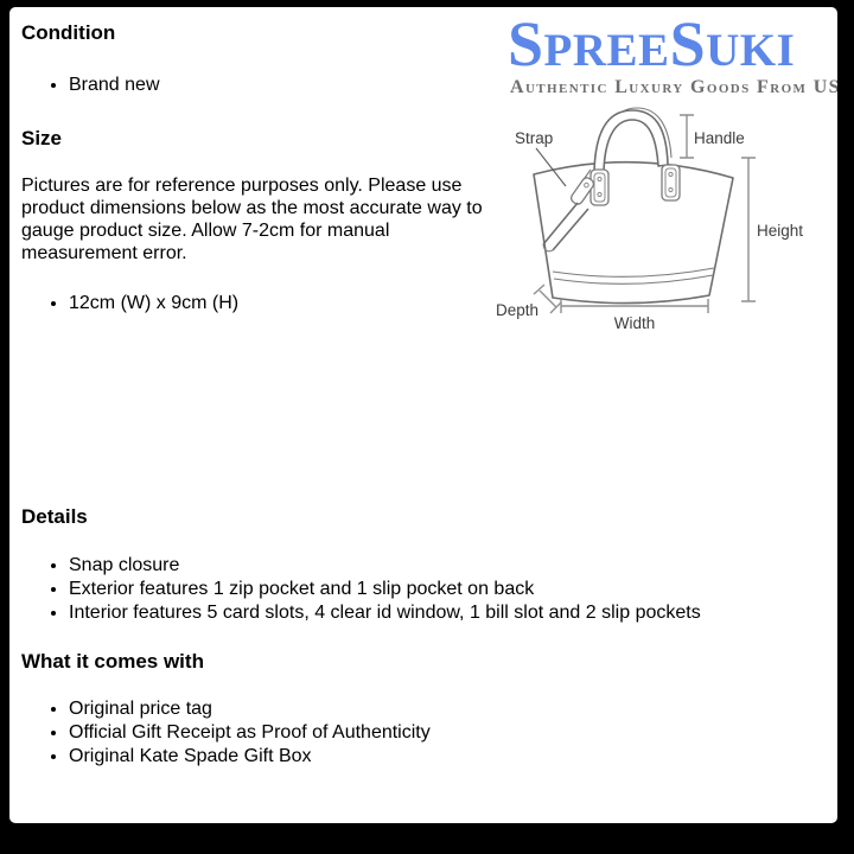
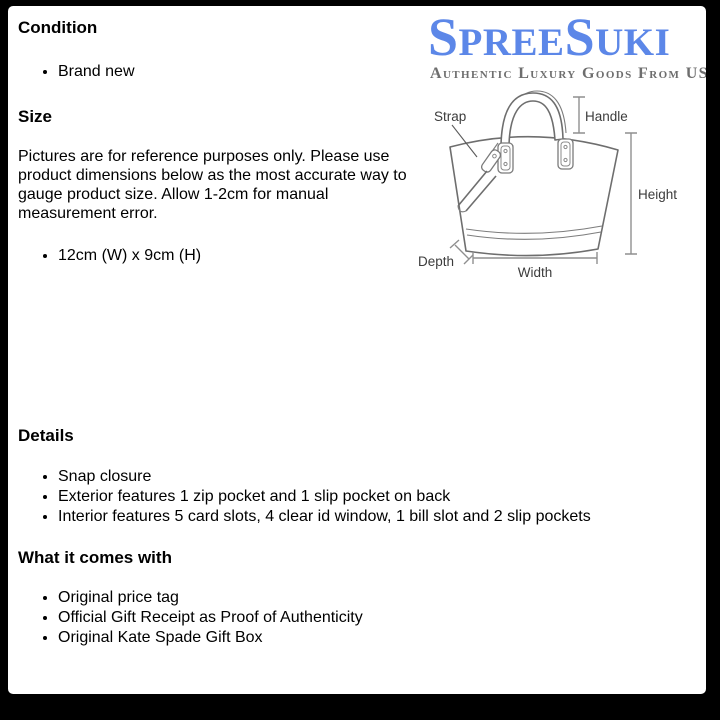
  SPREESUKI
  Authentic Luxury Goods From US
  Handle
  Height
  Width
  Depth
  Strap
  Condition
  Brand new
  Size
- Pictures are for reference purposes only. Please use product dimensions below as the most accurate way to gauge product size. Allow 7-2cm for manual measurement error.
+ Pictures are for reference purposes only. Please use product dimensions below as the most accurate way to gauge product size. Allow 1-2cm for manual measurement error.
  12cm (W) x 9cm (H)
  Details
  Snap closure
  Exterior features 1 zip pocket and 1 slip pocket on back
  Interior features 5 card slots, 4 clear id window, 1 bill slot and 2 slip pockets
  What it comes with
  Original price tag
  Official Gift Receipt as Proof of Authenticity
  Original Kate Spade Gift Box
